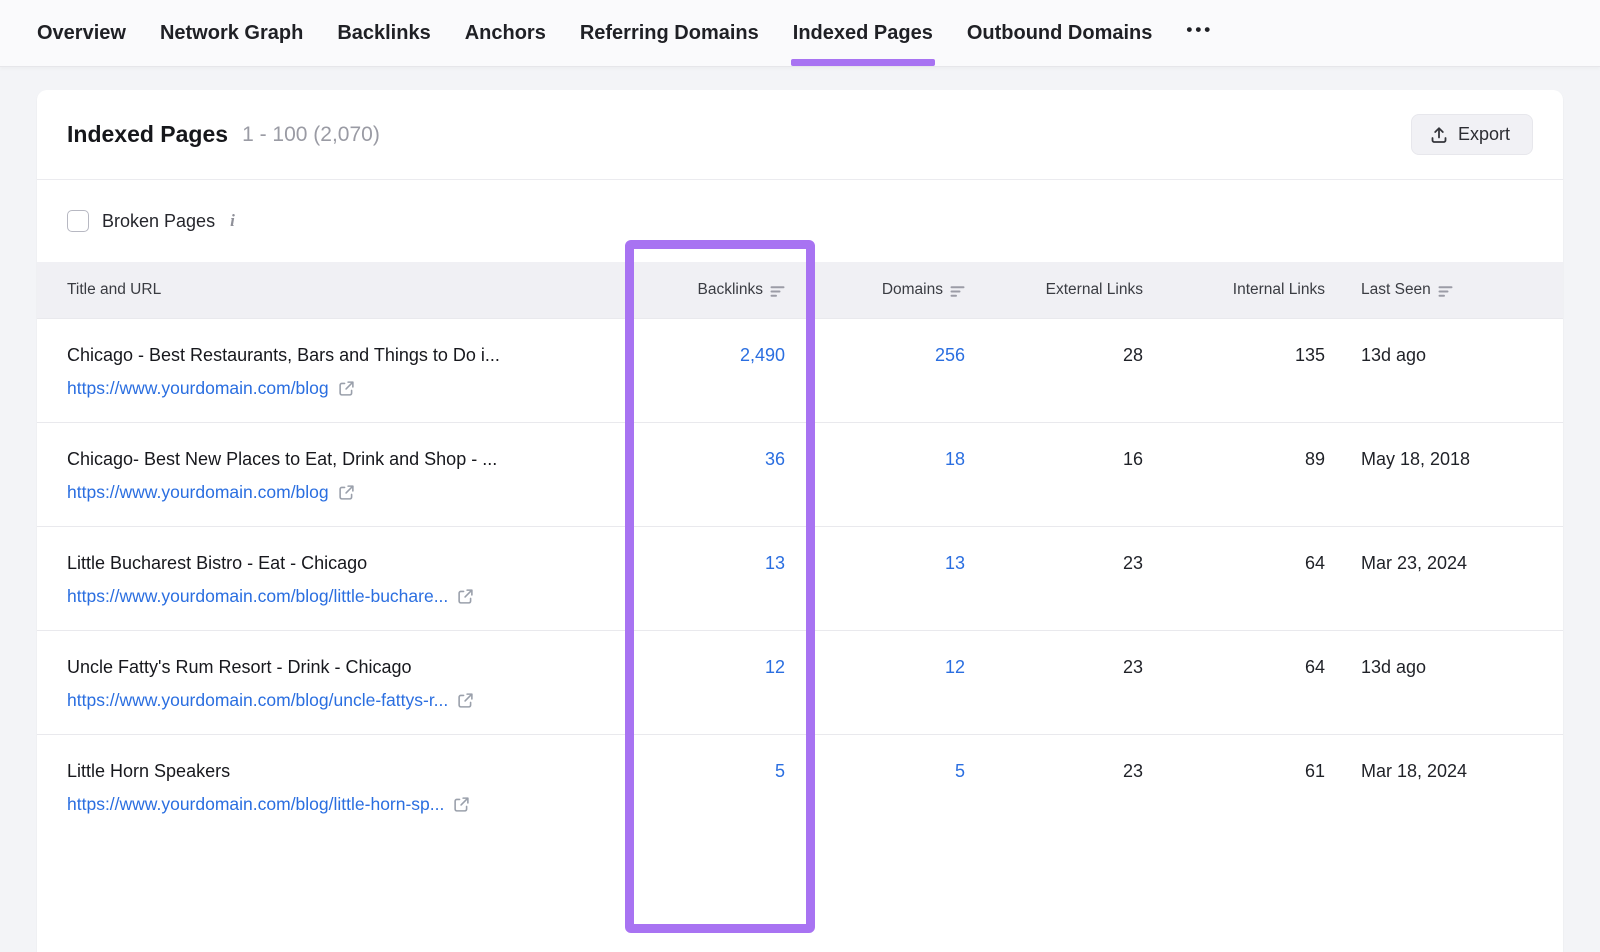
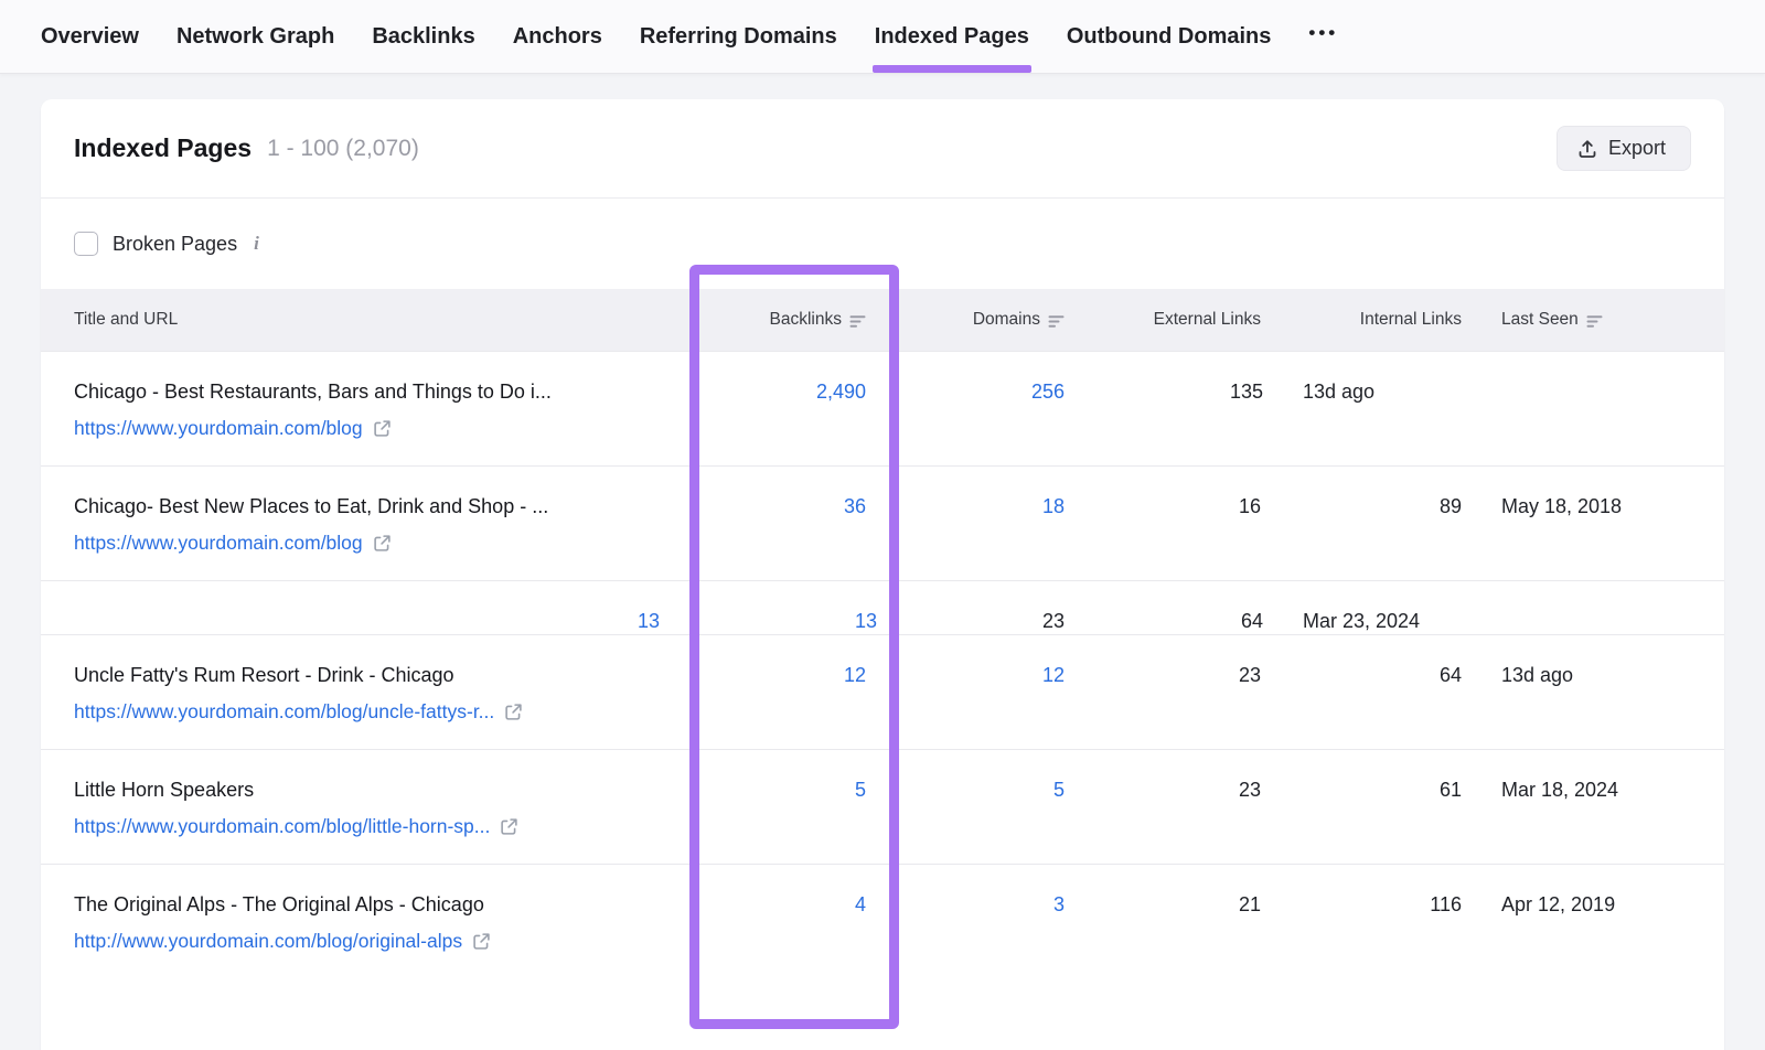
  Overview
  Network Graph
  Backlinks
  Anchors
  Referring Domains
  Indexed Pages
  Outbound Domains
  •••
  Indexed Pages
  1 - 100 (2,070)
  Export
  Broken Pages
  i
  Title and URL
  Backlinks
  Domains
  External Links
  Internal Links
  Last Seen
  Chicago - Best Restaurants, Bars and Things to Do i...
  https://www.yourdomain.com/blog
  2,490
  256
- 28
  135
  13d ago
  Chicago- Best New Places to Eat, Drink and Shop - ...
  https://www.yourdomain.com/blog
  36
  18
  16
  89
  May 18, 2018
- Little Bucharest Bistro - Eat - Chicago
- https://www.yourdomain.com/blog/little-buchare...
  13
  13
  23
  64
  Mar 23, 2024
  Uncle Fatty's Rum Resort - Drink - Chicago
  https://www.yourdomain.com/blog/uncle-fattys-r...
  12
  12
  23
  64
  13d ago
  Little Horn Speakers
  https://www.yourdomain.com/blog/little-horn-sp...
  5
  5
  23
  61
  Mar 18, 2024
+ The Original Alps - The Original Alps - Chicago
+ http://www.yourdomain.com/blog/original-alps
+ 4
+ 3
+ 21
+ 116
+ Apr 12, 2019
